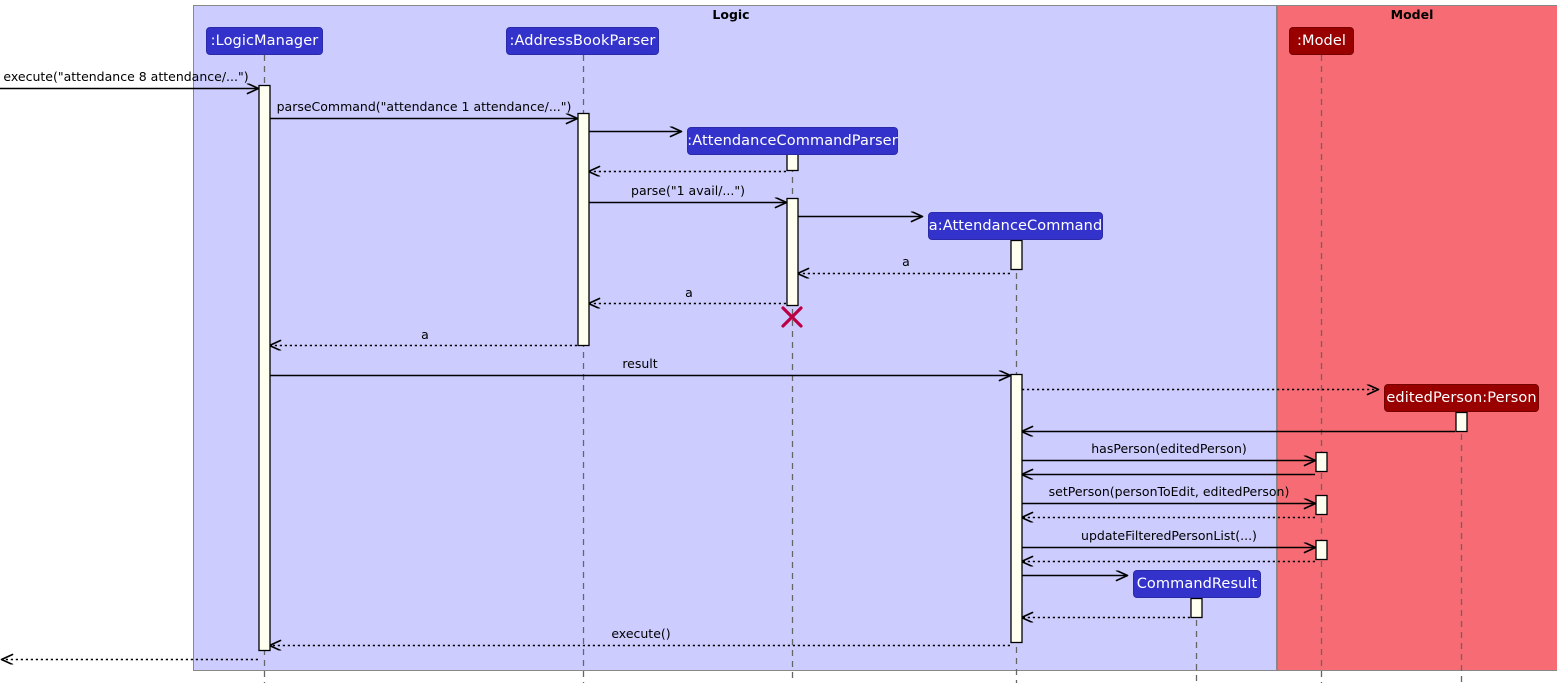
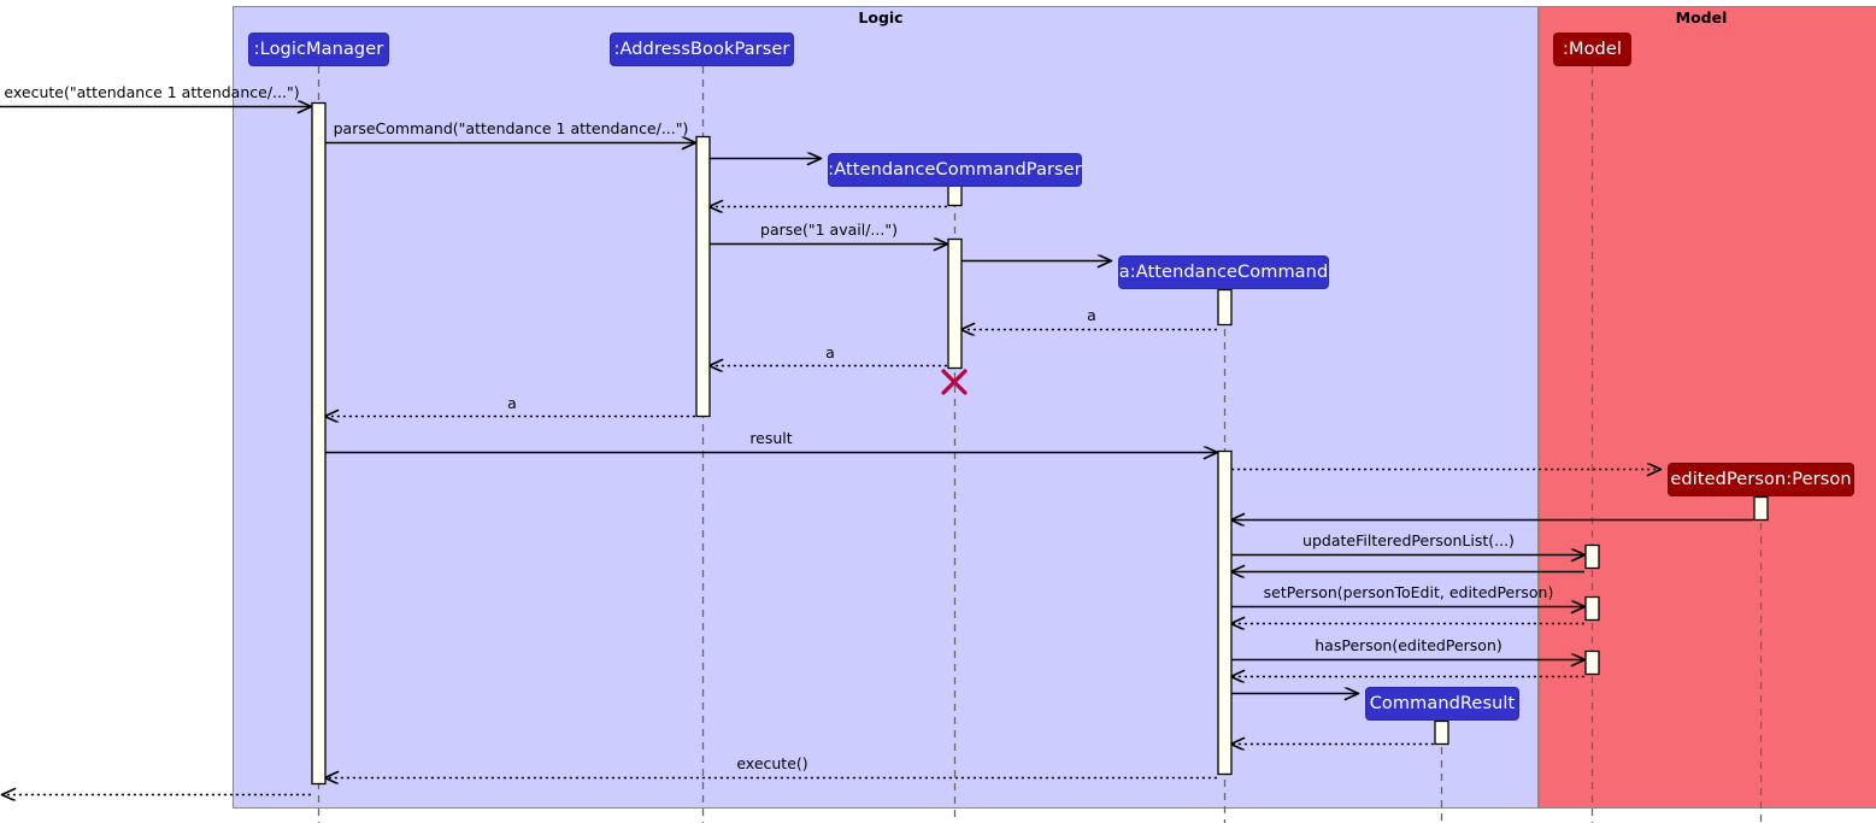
  Logic
  Model
- execute("attendance 8 attendance/...")
+ execute("attendance 1 attendance/...")
  parseCommand("attendance 1 attendance/...")
  parse("1 avail/...")
  a
  a
  a
  result
- hasPerson(editedPerson)
+ updateFilteredPersonList(...)
  setPerson(personToEdit, editedPerson)
- updateFilteredPersonList(...)
+ hasPerson(editedPerson)
  execute()
  :LogicManager
  :AddressBookParser
  :AttendanceCommandParser
  a:AttendanceCommand
  CommandResult
  :Model
  editedPerson:Person
